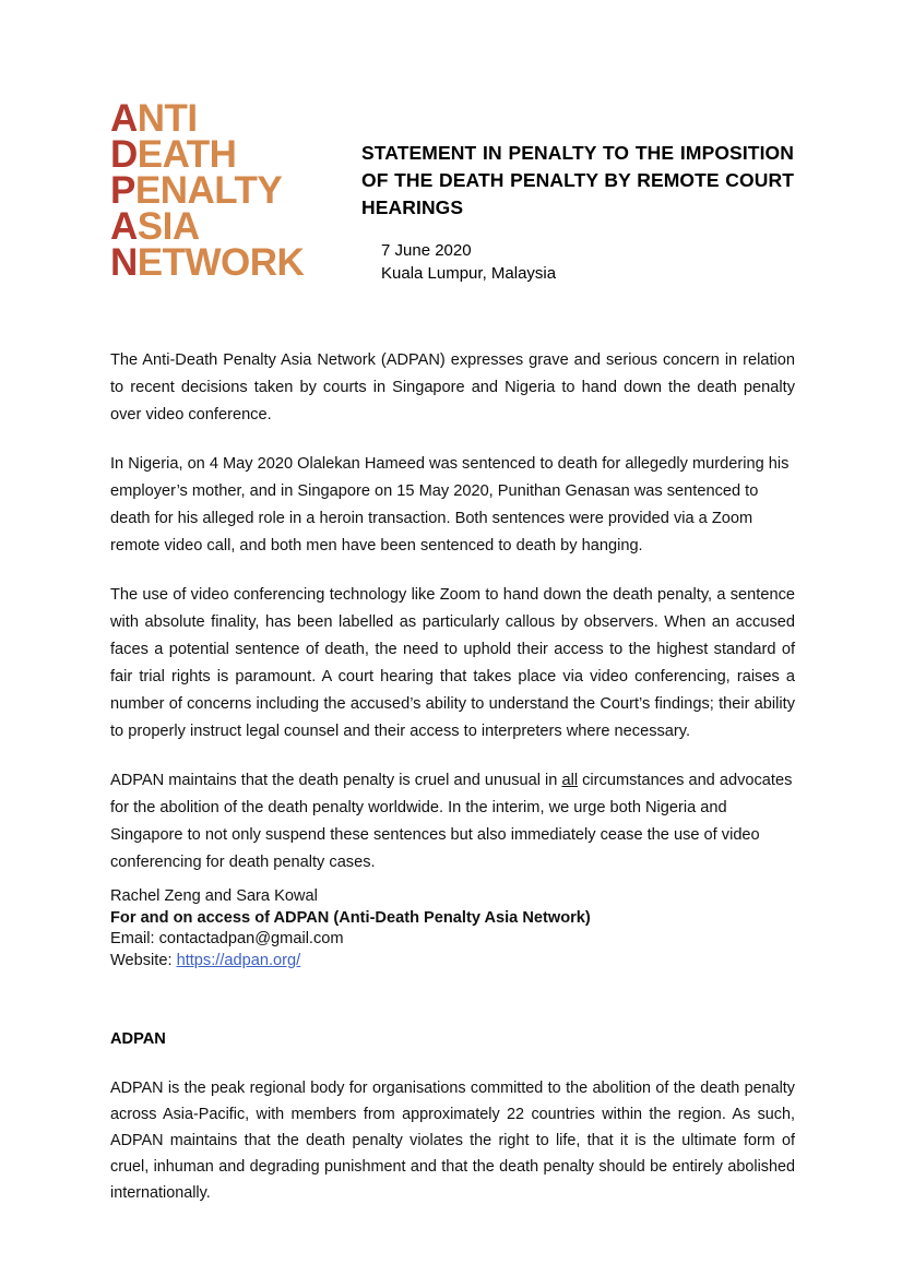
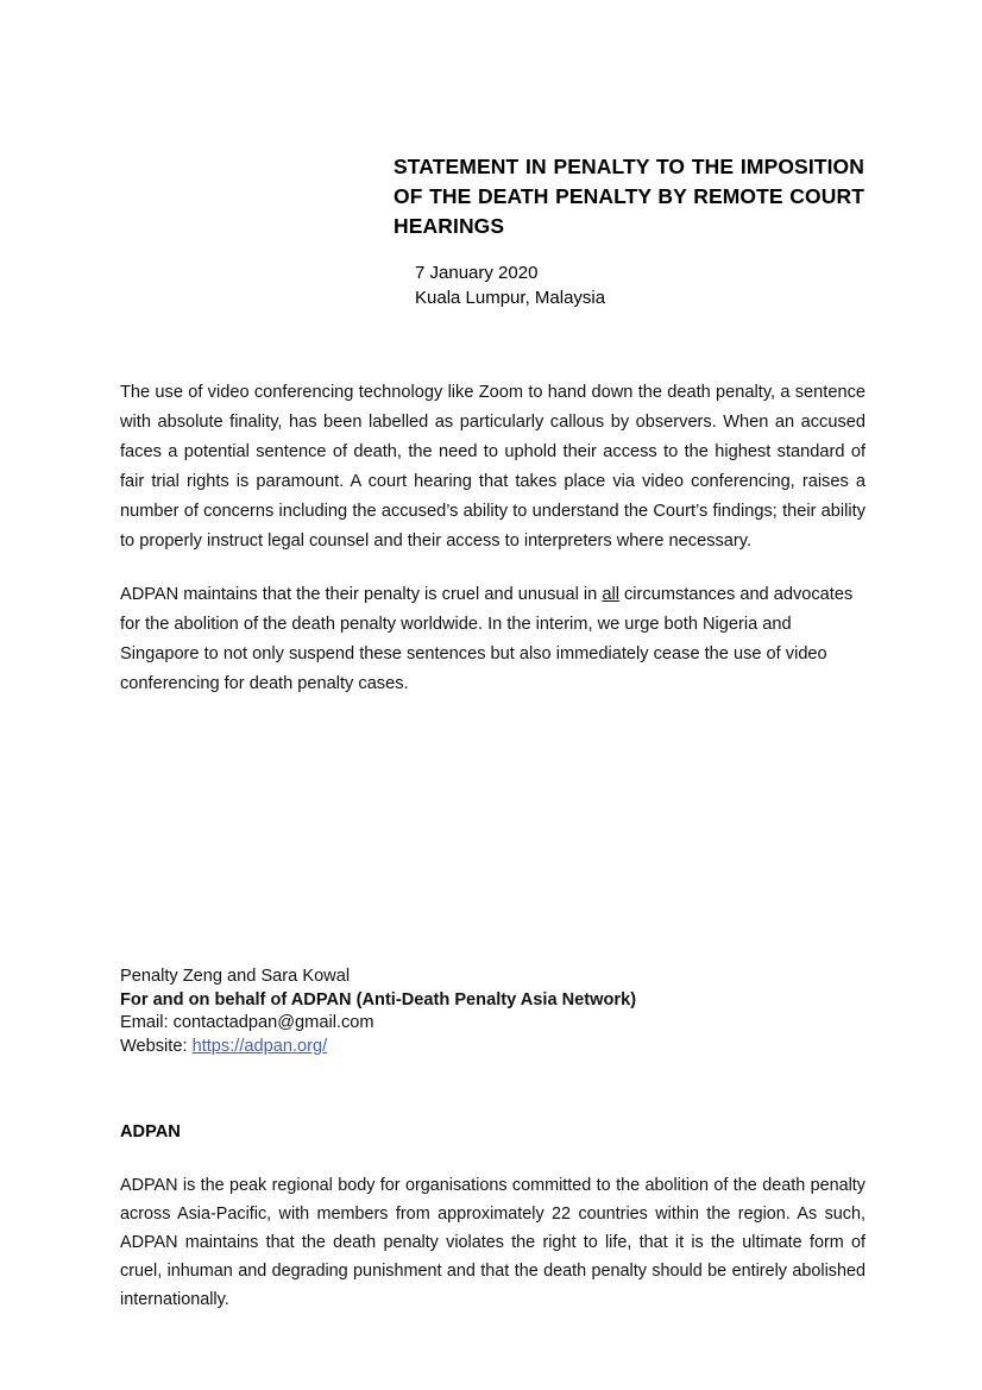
- ANTI
- DEATH
- PENALTY
- ASIA
- NETWORK
  STATEMENT IN PENALTY TO THE IMPOSITION OF THE DEATH PENALTY BY REMOTE COURT HEARINGS
- 7 June 2020
+ 7 January 2020
  Kuala Lumpur, Malaysia
- The Anti-Death Penalty Asia Network (ADPAN) expresses grave and serious concern in relation to recent decisions taken by courts in Singapore and Nigeria to hand down the death penalty over video conference.
- In Nigeria, on 4 May 2020 Olalekan Hameed was sentenced to death for allegedly murdering his employer’s mother, and in Singapore on 15 May 2020, Punithan Genasan was sentenced to death for his alleged role in a heroin transaction. Both sentences were provided via a Zoom remote video call, and both men have been sentenced to death by hanging.
  The use of video conferencing technology like Zoom to hand down the death penalty, a sentence with absolute finality, has been labelled as particularly callous by observers. When an accused faces a potential sentence of death, the need to uphold their access to the highest standard of fair trial rights is paramount. A court hearing that takes place via video conferencing, raises a number of concerns including the accused’s ability to understand the Court’s findings; their ability to properly instruct legal counsel and their access to interpreters where necessary.
- ADPAN maintains that the death penalty is cruel and unusual in all circumstances and advocates for the abolition of the death penalty worldwide. In the interim, we urge both Nigeria and Singapore to not only suspend these sentences but also immediately cease the use of video conferencing for death penalty cases.
+ ADPAN maintains that the their penalty is cruel and unusual in all circumstances and advocates for the abolition of the death penalty worldwide. In the interim, we urge both Nigeria and Singapore to not only suspend these sentences but also immediately cease the use of video conferencing for death penalty cases.
- Rachel Zeng and Sara Kowal
+ Penalty Zeng and Sara Kowal
- For and on access of ADPAN (Anti-Death Penalty Asia Network)
+ For and on behalf of ADPAN (Anti-Death Penalty Asia Network)
  Email: contactadpan@gmail.com
  Website: https://adpan.org/
  ADPAN
  ADPAN is the peak regional body for organisations committed to the abolition of the death penalty across Asia-Pacific, with members from approximately 22 countries within the region. As such, ADPAN maintains that the death penalty violates the right to life, that it is the ultimate form of cruel, inhuman and degrading punishment and that the death penalty should be entirely abolished internationally.
